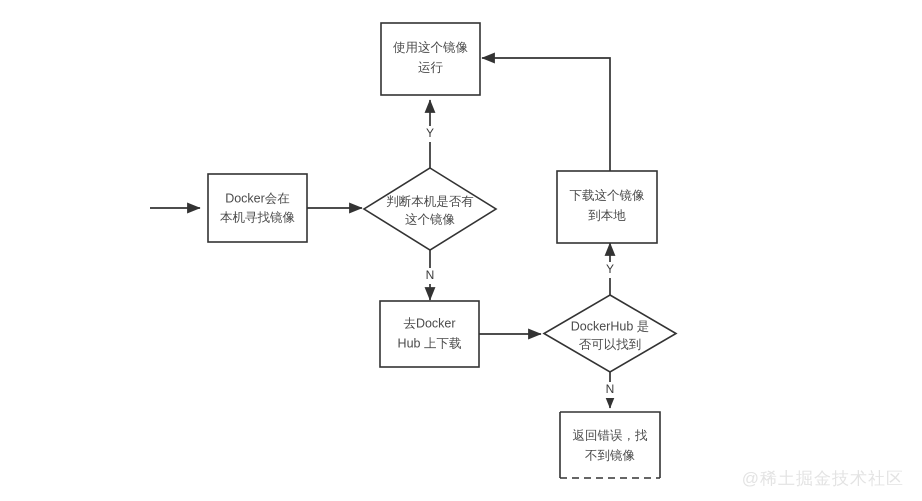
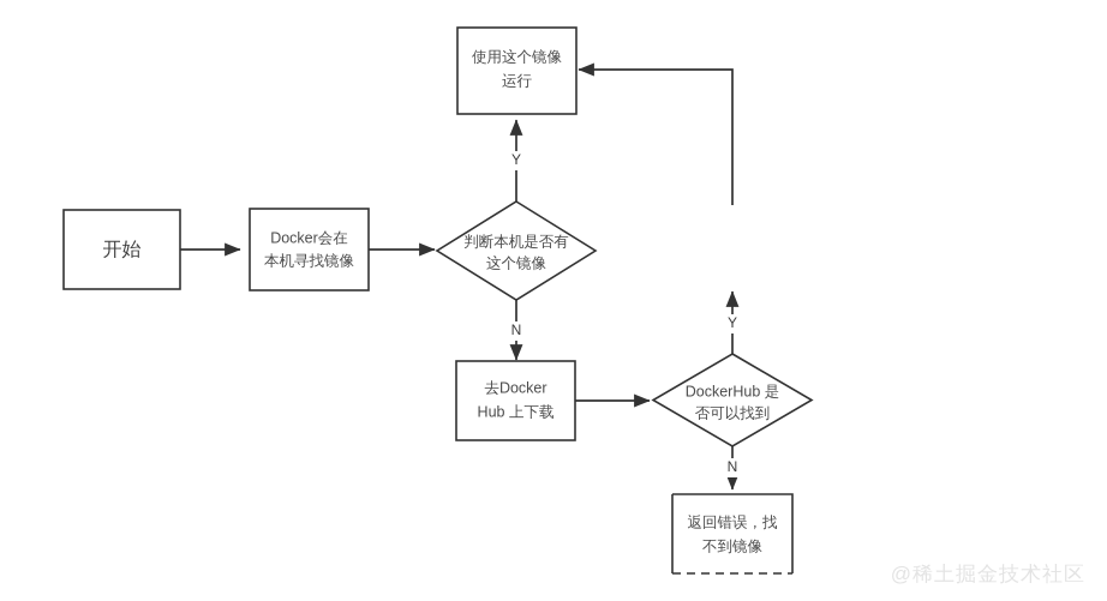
  Y
  N
  Y
  N
+ 开始
  Docker会在
  本机寻找镜像
  判断本机是否有
  这个镜像
  使用这个镜像
  运行
- 下载这个镜像
- 到本地
  去Docker
  Hub 上下载
  DockerHub 是
  否可以找到
  返回错误，找
  不到镜像
  @稀土掘金技术社区
